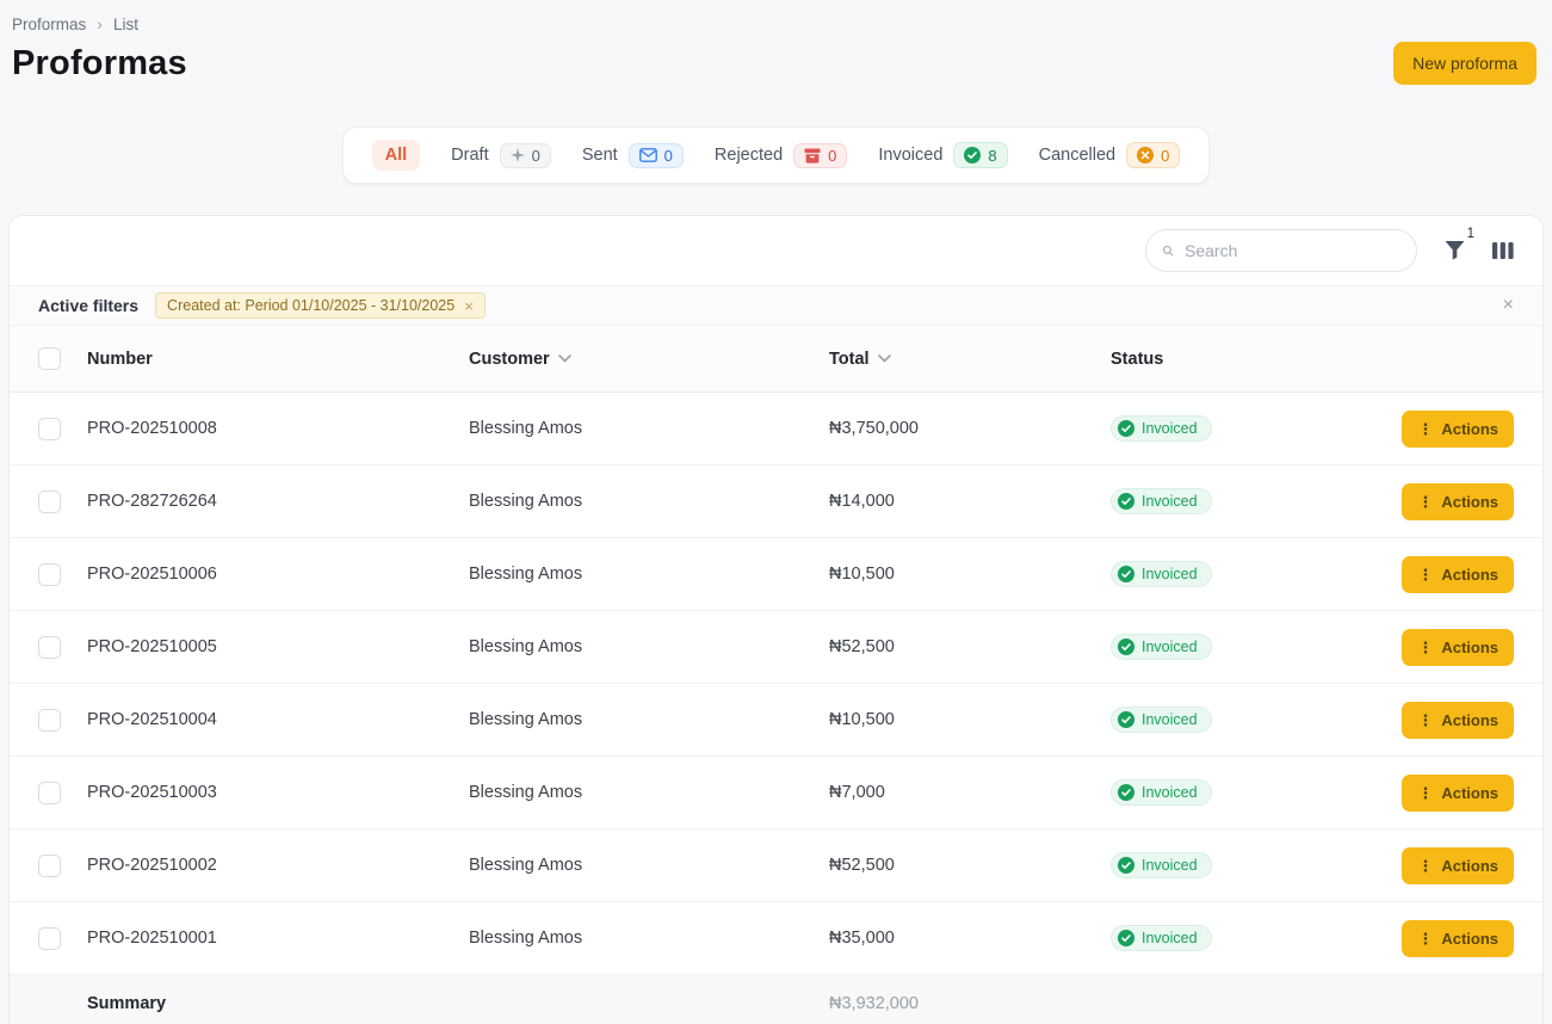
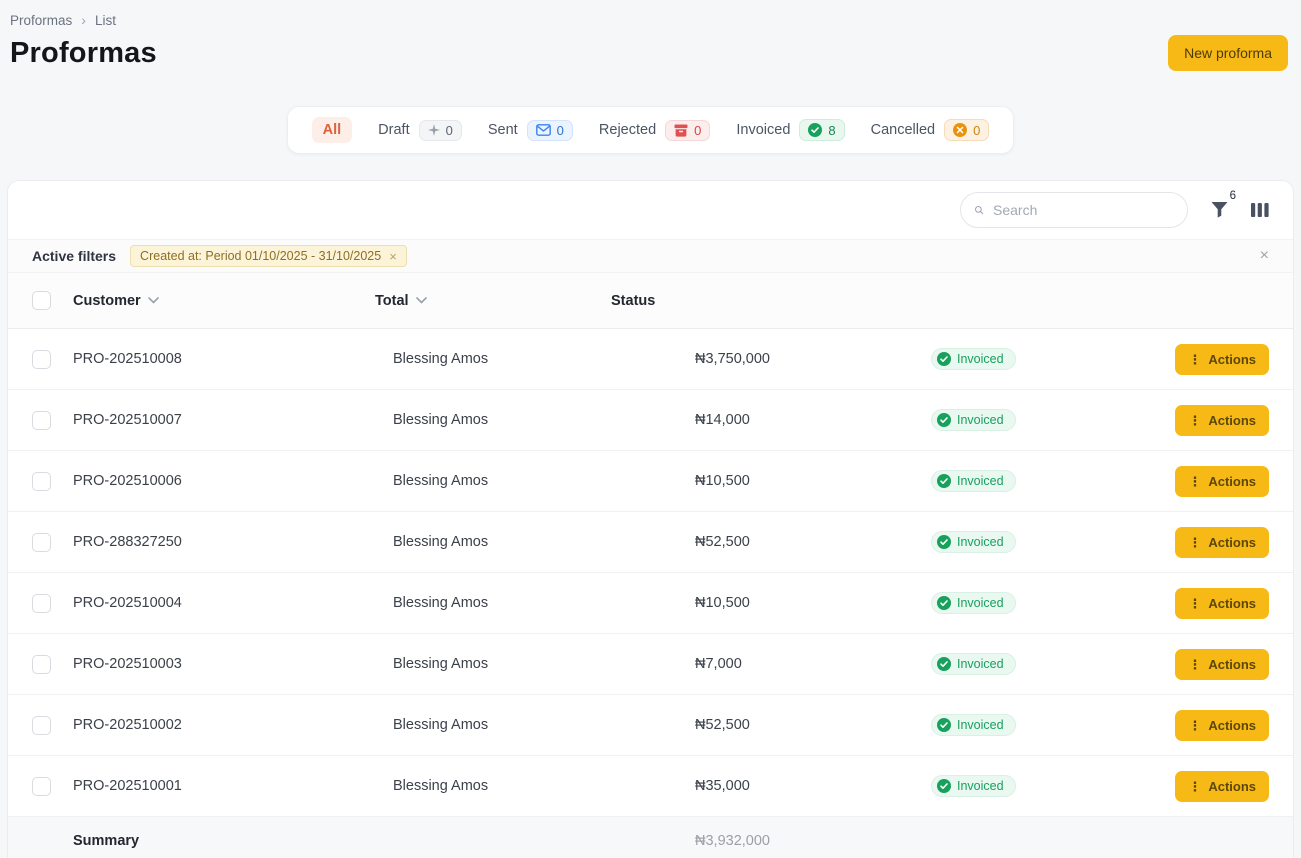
  Proformas
  ›
  List
  Proformas
  New proforma
  All
  Draft
  0
  Sent
  0
  Rejected
  0
  Invoiced
  8
  Cancelled
  0
  Search
- 1
+ 6
  Active filters
  Created at: Period 01/10/2025 - 31/10/2025
  ×
  ×
- Number
  Customer
  Total
  Status
  PRO-202510008
  Blessing Amos
  ₦3,750,000
  Invoiced
  ⋮
  Actions
- PRO-282726264
+ PRO-202510007
  Blessing Amos
  ₦14,000
  Invoiced
  ⋮
  Actions
  PRO-202510006
  Blessing Amos
  ₦10,500
  Invoiced
  ⋮
  Actions
- PRO-202510005
+ PRO-288327250
  Blessing Amos
  ₦52,500
  Invoiced
  ⋮
  Actions
  PRO-202510004
  Blessing Amos
  ₦10,500
  Invoiced
  ⋮
  Actions
  PRO-202510003
  Blessing Amos
  ₦7,000
  Invoiced
  ⋮
  Actions
  PRO-202510002
  Blessing Amos
  ₦52,500
  Invoiced
  ⋮
  Actions
  PRO-202510001
  Blessing Amos
  ₦35,000
  Invoiced
  ⋮
  Actions
  Summary
  ₦3,932,000
